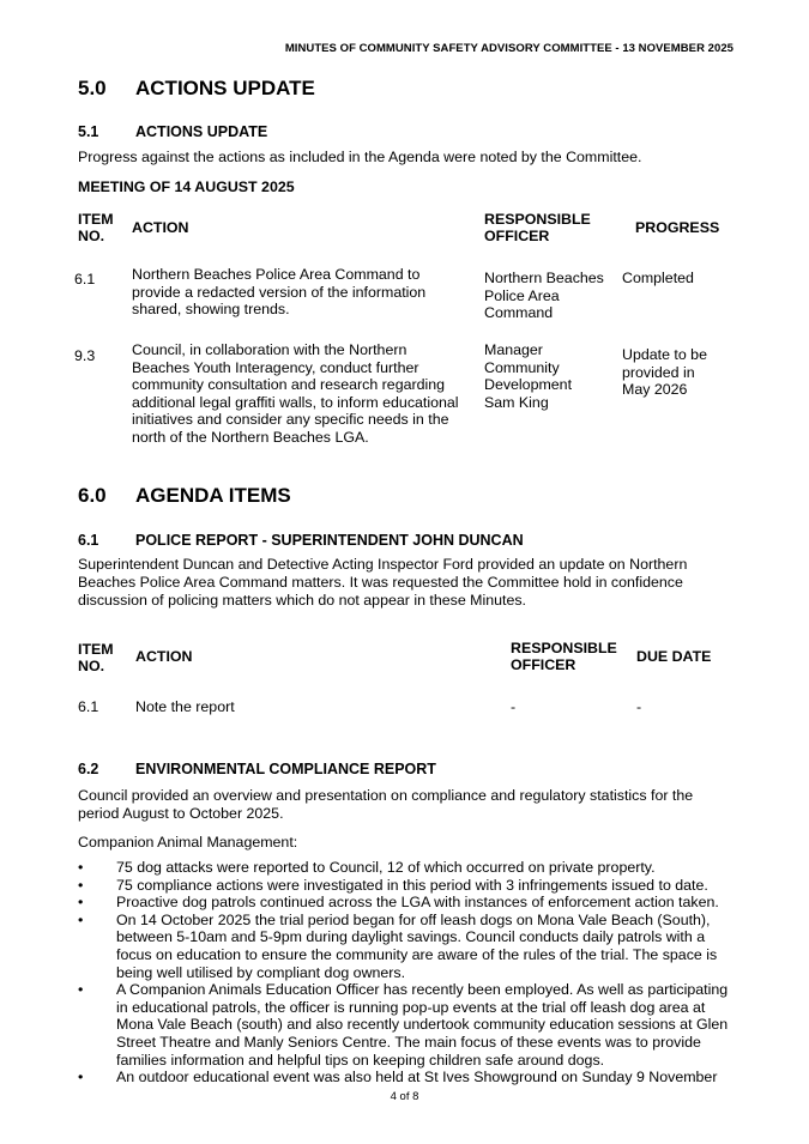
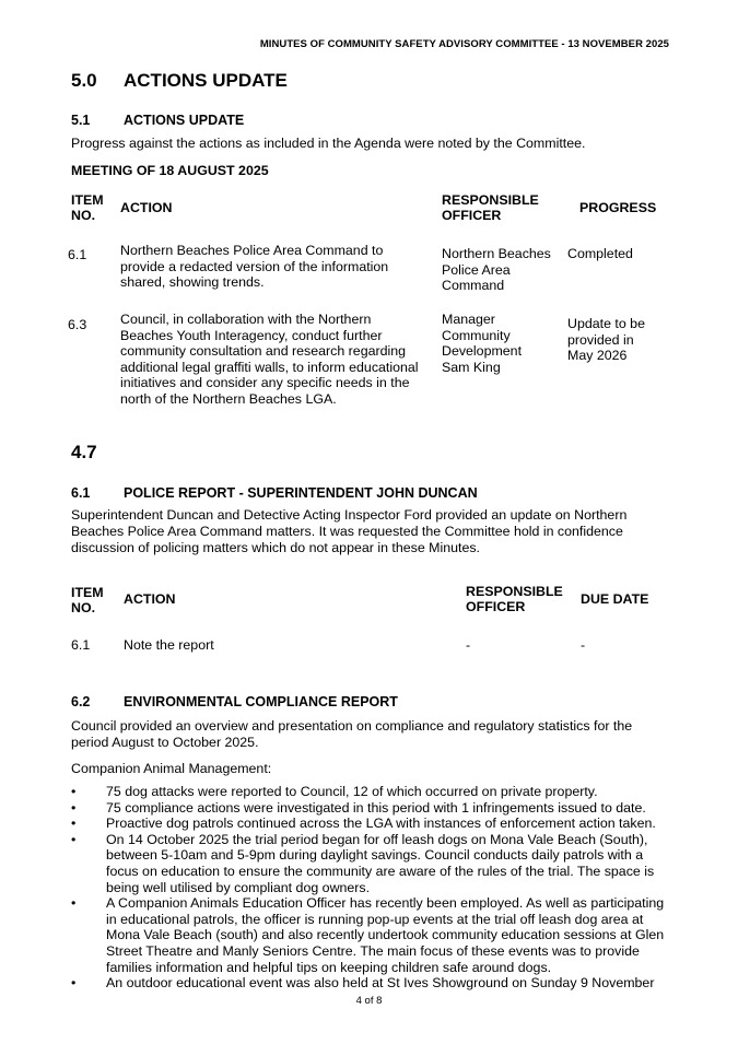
  MINUTES OF COMMUNITY SAFETY ADVISORY COMMITTEE - 13 NOVEMBER 2025
  5.0
  ACTIONS UPDATE
  5.1
  ACTIONS UPDATE
  Progress against the actions as included in the Agenda were noted by the Committee.
- MEETING OF 14 AUGUST 2025
+ MEETING OF 18 AUGUST 2025
  ITEM
  NO.
  ACTION
  RESPONSIBLE
  OFFICER
  PROGRESS
  6.1
  Northern Beaches Police Area Command to provide a redacted version of the information shared, showing trends.
  Northern Beaches Police Area Command
  Completed
- 9.3
+ 6.3
  Council, in collaboration with the Northern Beaches Youth Interagency, conduct further community consultation and research regarding additional legal graffiti walls, to inform educational initiatives and consider any specific needs in the north of the Northern Beaches LGA.
  Manager Community Development Sam King
  Update to be provided in May 2026
- 6.0
+ 4.7
- AGENDA ITEMS
  6.1
  POLICE REPORT - SUPERINTENDENT JOHN DUNCAN
  Superintendent Duncan and Detective Acting Inspector Ford provided an update on Northern Beaches Police Area Command matters. It was requested the Committee hold in confidence discussion of policing matters which do not appear in these Minutes.
  ITEM
  NO.
  ACTION
  RESPONSIBLE
  OFFICER
  DUE DATE
  6.1
  Note the report
  -
  -
  6.2
  ENVIRONMENTAL COMPLIANCE REPORT
  Council provided an overview and presentation on compliance and regulatory statistics for the period August to October 2025.
  Companion Animal Management:
  •
  75 dog attacks were reported to Council, 12 of which occurred on private property.
  •
- 75 compliance actions were investigated in this period with 3 infringements issued to date.
+ 75 compliance actions were investigated in this period with 1 infringements issued to date.
  •
  Proactive dog patrols continued across the LGA with instances of enforcement action taken.
  •
  On 14 October 2025 the trial period began for off leash dogs on Mona Vale Beach (South), between 5-10am and 5-9pm during daylight savings. Council conducts daily patrols with a focus on education to ensure the community are aware of the rules of the trial. The space is being well utilised by compliant dog owners.
  •
  A Companion Animals Education Officer has recently been employed. As well as participating in educational patrols, the officer is running pop-up events at the trial off leash dog area at Mona Vale Beach (south) and also recently undertook community education sessions at Glen Street Theatre and Manly Seniors Centre. The main focus of these events was to provide families information and helpful tips on keeping children safe around dogs.
  •
  An outdoor educational event was also held at St Ives Showground on Sunday 9 November
  4 of 8
